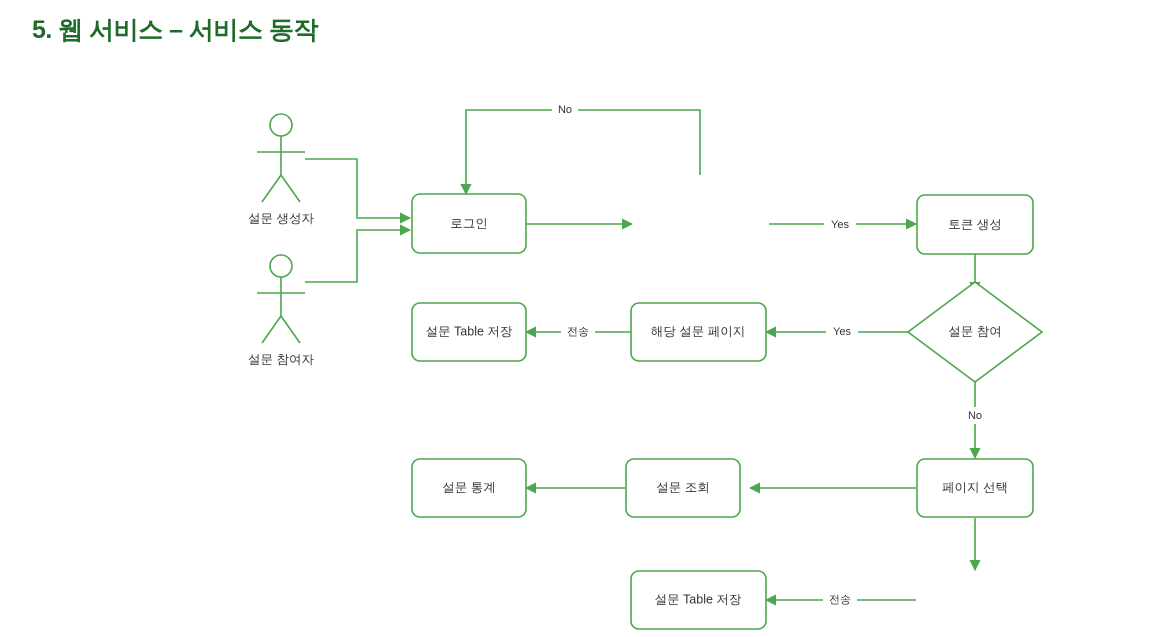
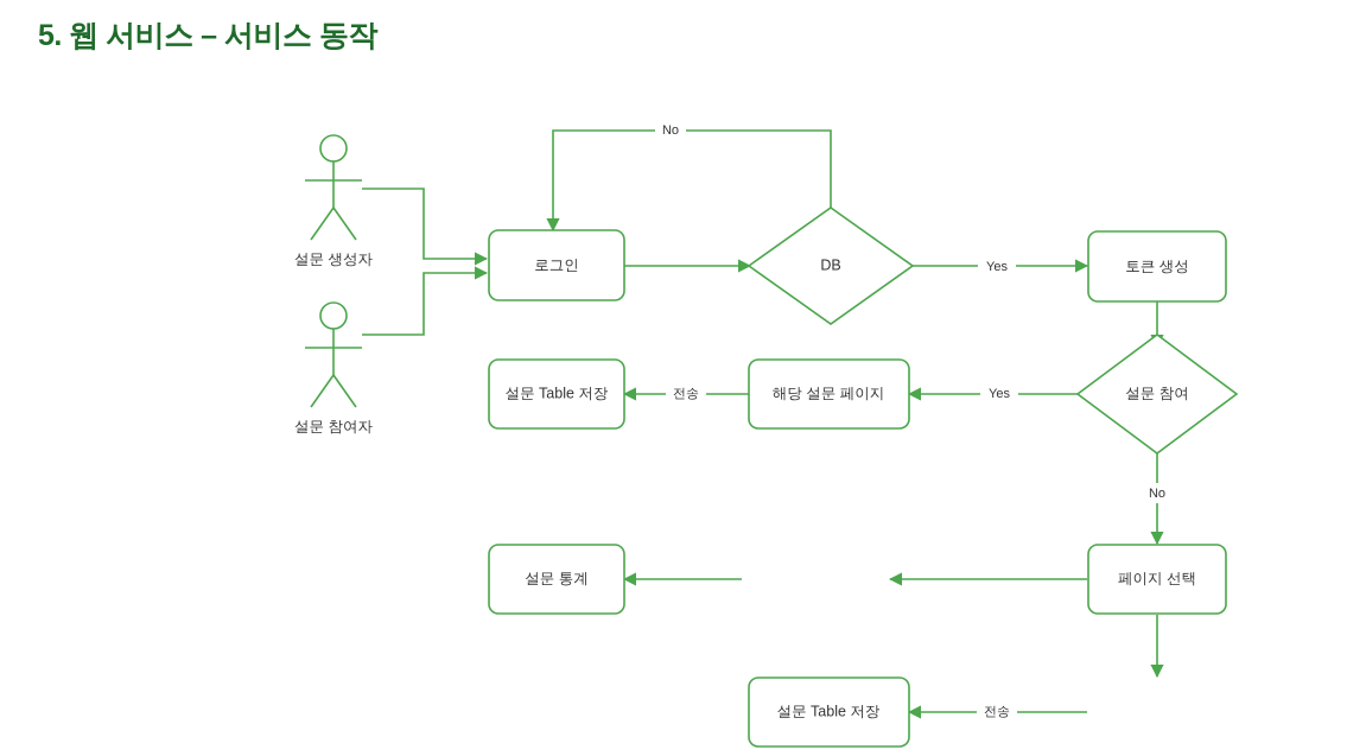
  5. 웹 서비스 – 서비스 동작
  설문 생성자
  설문 참여자
  로그인
+ DB
  토큰 생성
  설문 참여
  해당 설문 페이지
  설문 Table 저장
  페이지 선택
- 설문 조회
  설문 통계
  설문 Table 저장
  No
  Yes
  Yes
  No
  전송
  전송
